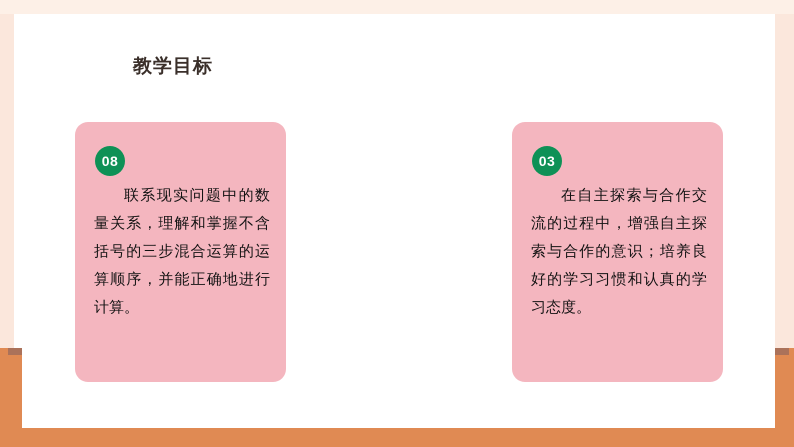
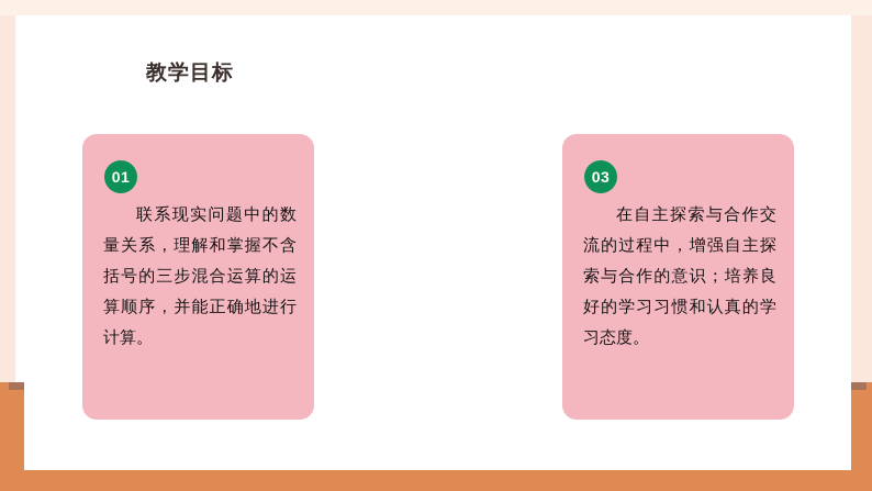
  教学目标
- 08
+ 01
  联系现实问题中的数量关系，理解和掌握不含括号的三步混合运算的运算顺序，并能正确地进行计算。
  03
  在自主探索与合作交流的过程中，增强自主探索与合作的意识；培养良好的学习习惯和认真的学习态度。
